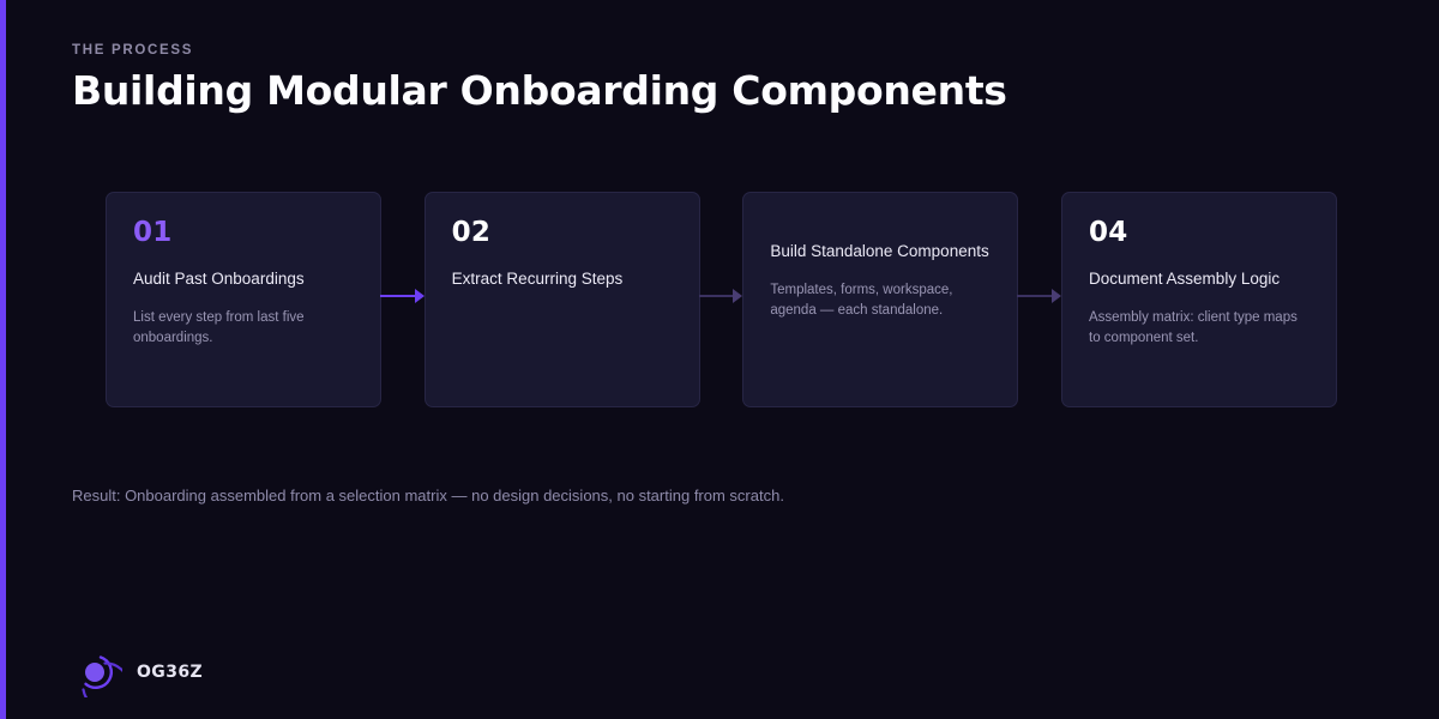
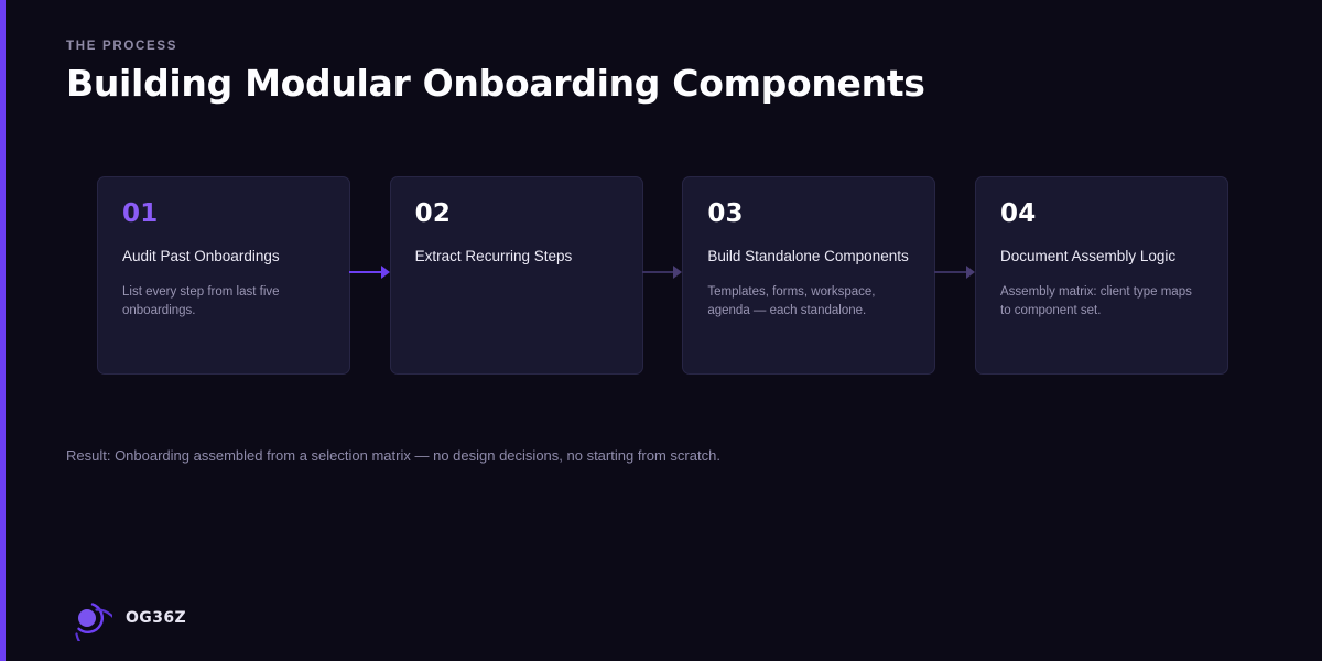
  THE PROCESS
  Building Modular Onboarding Components
  01
  Audit Past Onboardings
  List every step from last five onboardings.
  02
  Extract Recurring Steps
+ 03
  Build Standalone Components
  Templates, forms, workspace, agenda — each standalone.
  04
  Document Assembly Logic
  Assembly matrix: client type maps to component set.
  Result: Onboarding assembled from a selection matrix — no design decisions, no starting from scratch.
  OG36Z
